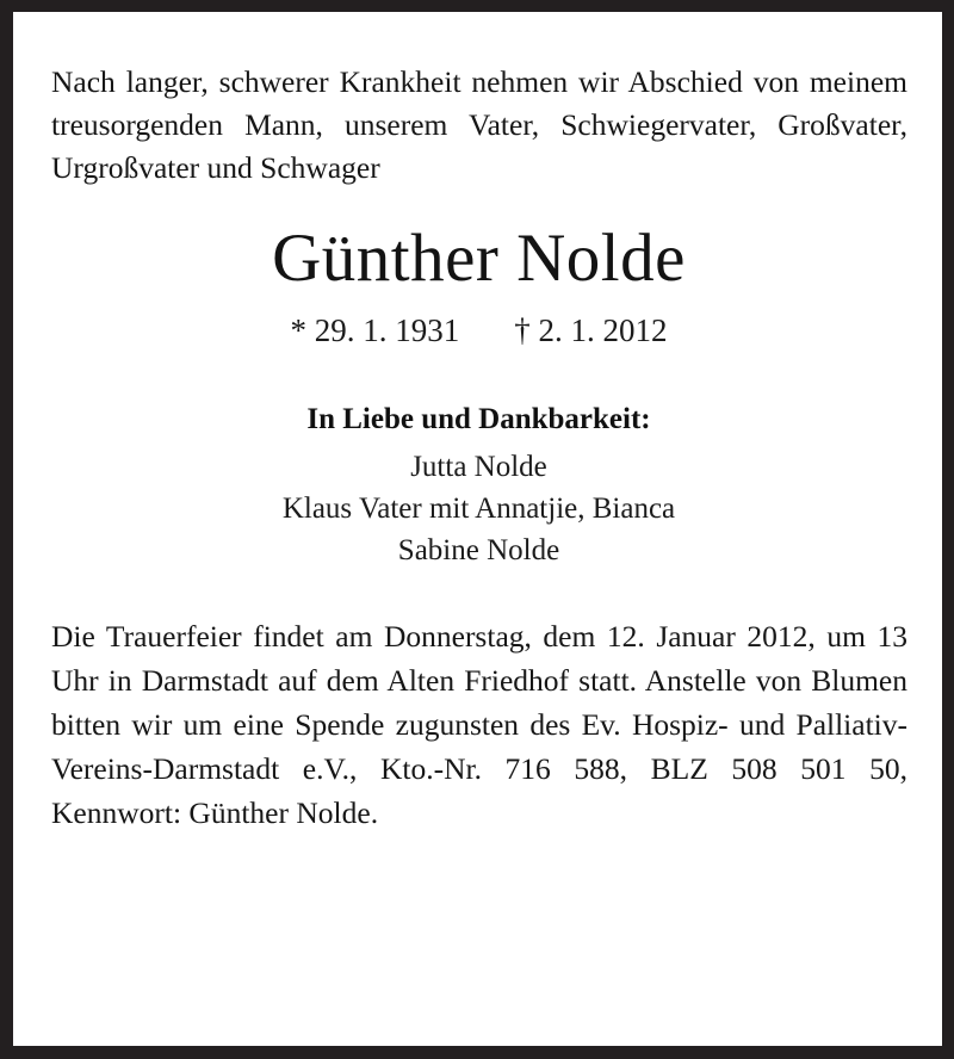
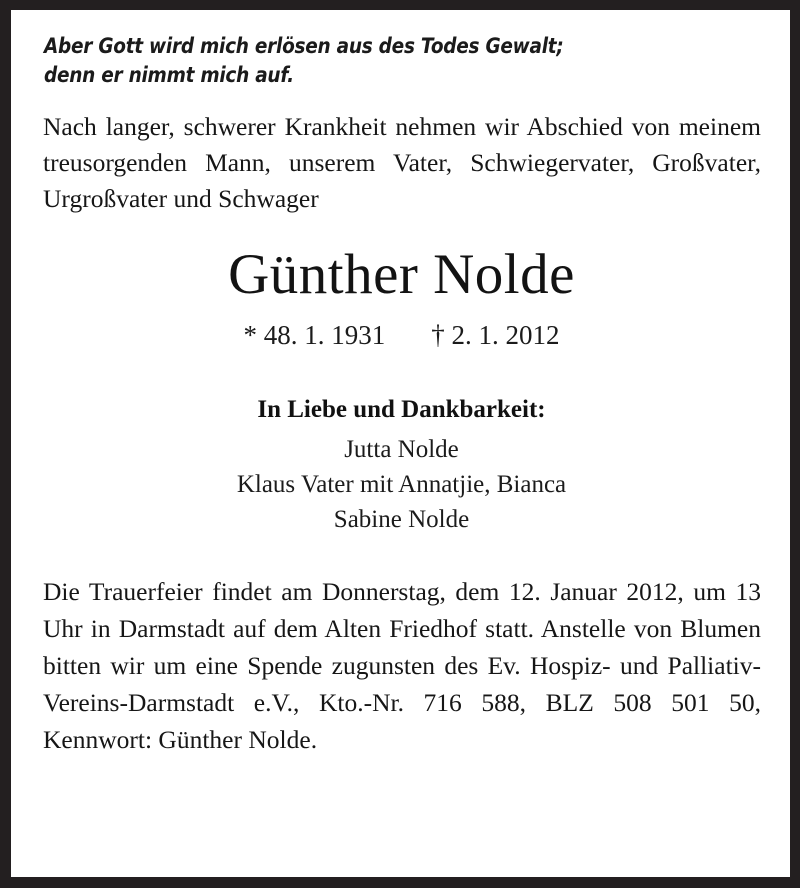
+ Aber Gott wird mich erlösen aus des Todes Gewalt;
+ denn er nimmt mich auf.
  Nach langer, schwerer Krankheit nehmen wir Abschied von meinem treusorgenden Mann, unserem Vater, Schwiegervater, Großvater, Urgroßvater und Schwager
  Günther Nolde
- * 29. 1. 1931 † 2. 1. 2012
+ * 48. 1. 1931 † 2. 1. 2012
  In Liebe und Dankbarkeit:
  Jutta Nolde
  Klaus Vater mit Annatjie, Bianca
  Sabine Nolde
  Die Trauerfeier findet am Donnerstag, dem 12. Januar 2012, um 13 Uhr in Darmstadt auf dem Alten Friedhof statt. Anstelle von Blumen bitten wir um eine Spende zugunsten des Ev. Hospiz- und Palliativ-Vereins-Darmstadt e.V., Kto.-Nr. 716 588, BLZ 508 501 50, Kennwort: Günther Nolde.
